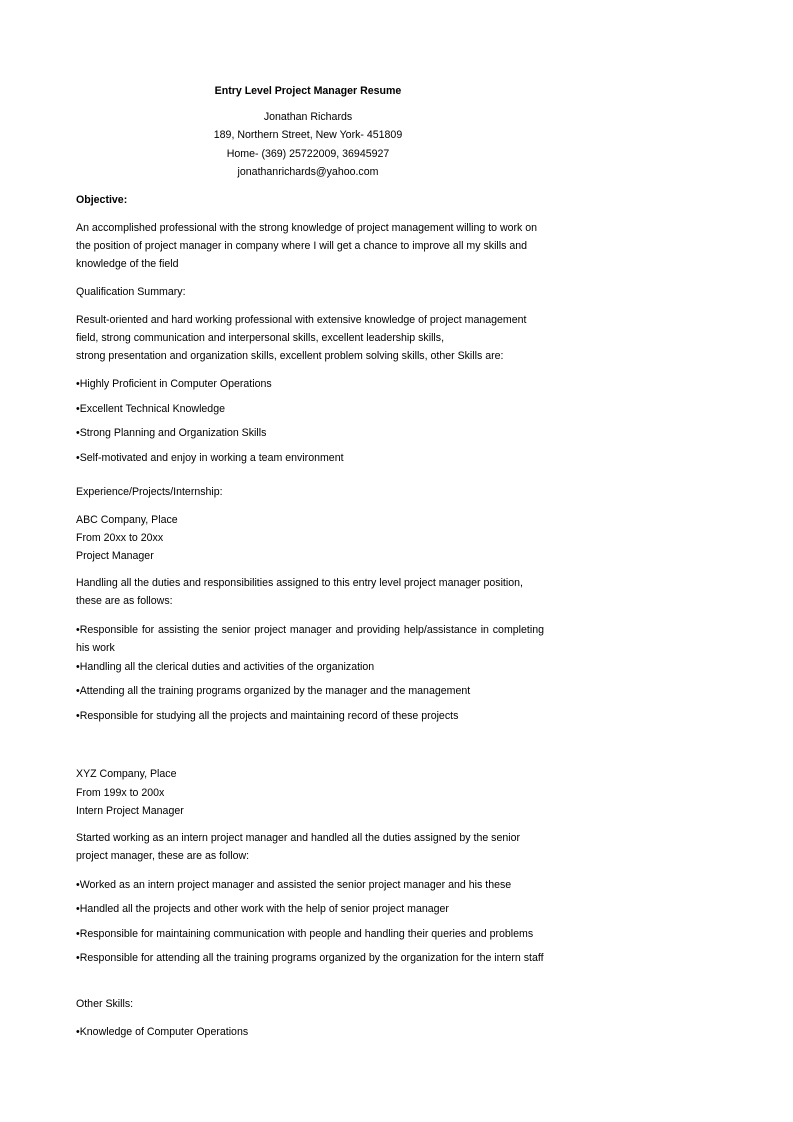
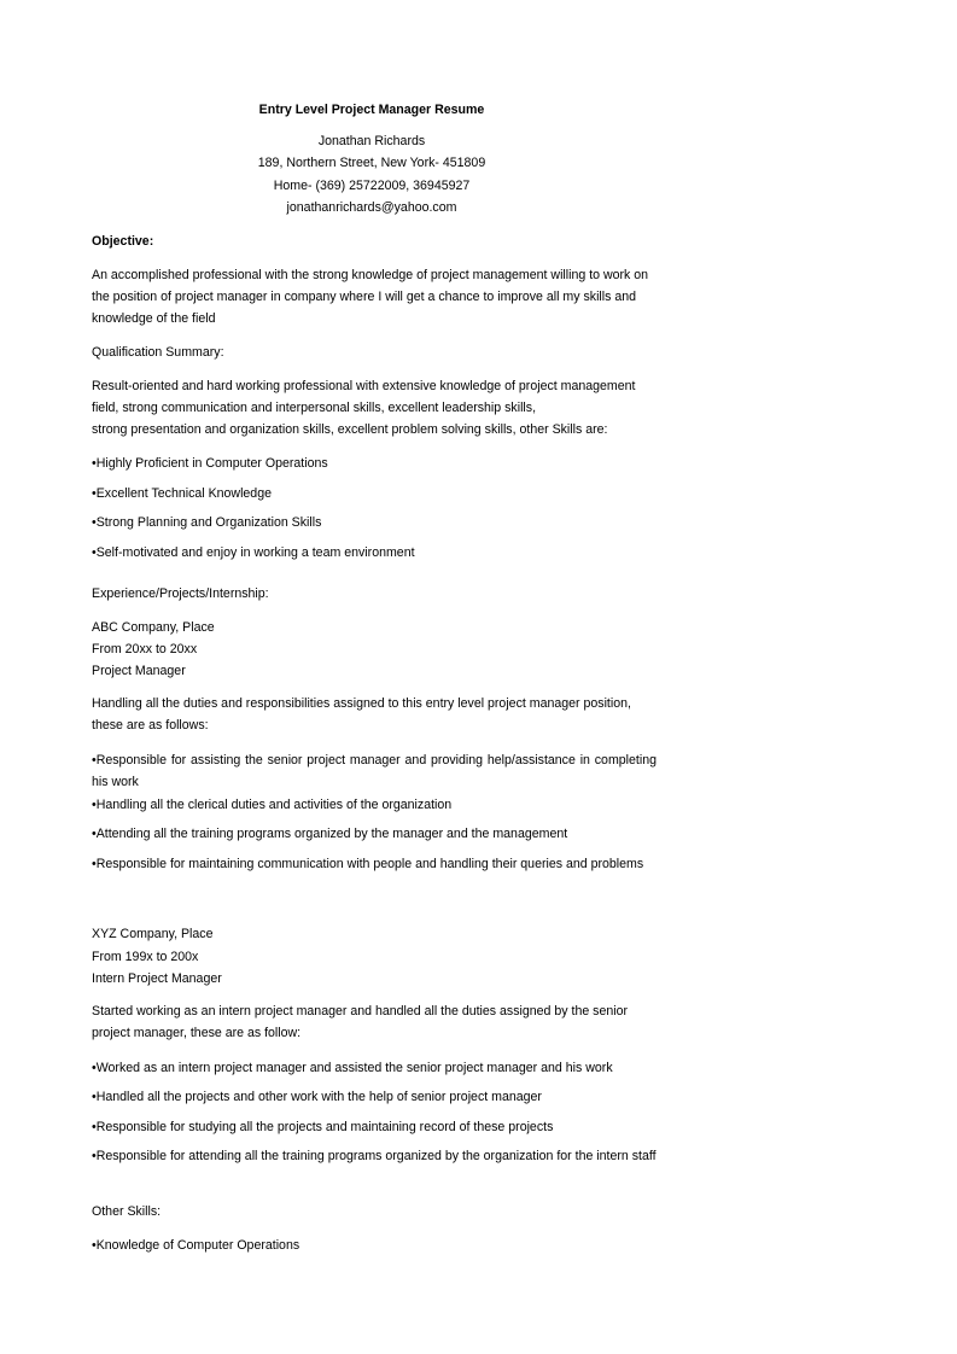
  Entry Level Project Manager Resume
  Jonathan Richards
  189, Northern Street, New York- 451809
  Home- (369) 25722009, 36945927
  jonathanrichards@yahoo.com
  Objective:
  An accomplished professional with the strong knowledge of project management willing to work on the position of project manager in company where I will get a chance to improve all my skills and knowledge of the field
  Qualification Summary:
  Result-oriented and hard working professional with extensive knowledge of project management
  field, strong communication and interpersonal skills, excellent leadership skills,
  strong presentation and organization skills, excellent problem solving skills, other Skills are:
  •Highly Proficient in Computer Operations
  •Excellent Technical Knowledge
  •Strong Planning and Organization Skills
  •Self-motivated and enjoy in working a team environment
  Experience/Projects/Internship:
  ABC Company, Place
  From 20xx to 20xx
  Project Manager
  Handling all the duties and responsibilities assigned to this entry level project manager position, these are as follows:
  •Responsible for assisting the senior project manager and providing help/assistance in completing his work
  •Handling all the clerical duties and activities of the organization
  •Attending all the training programs organized by the manager and the management
- •Responsible for studying all the projects and maintaining record of these projects
+ •Responsible for maintaining communication with people and handling their queries and problems
  XYZ Company, Place
  From 199x to 200x
  Intern Project Manager
  Started working as an intern project manager and handled all the duties assigned by the senior project manager, these are as follow:
- •Worked as an intern project manager and assisted the senior project manager and his these
+ •Worked as an intern project manager and assisted the senior project manager and his work
  •Handled all the projects and other work with the help of senior project manager
- •Responsible for maintaining communication with people and handling their queries and problems
+ •Responsible for studying all the projects and maintaining record of these projects
  •Responsible for attending all the training programs organized by the organization for the intern staff
  Other Skills:
  •Knowledge of Computer Operations
